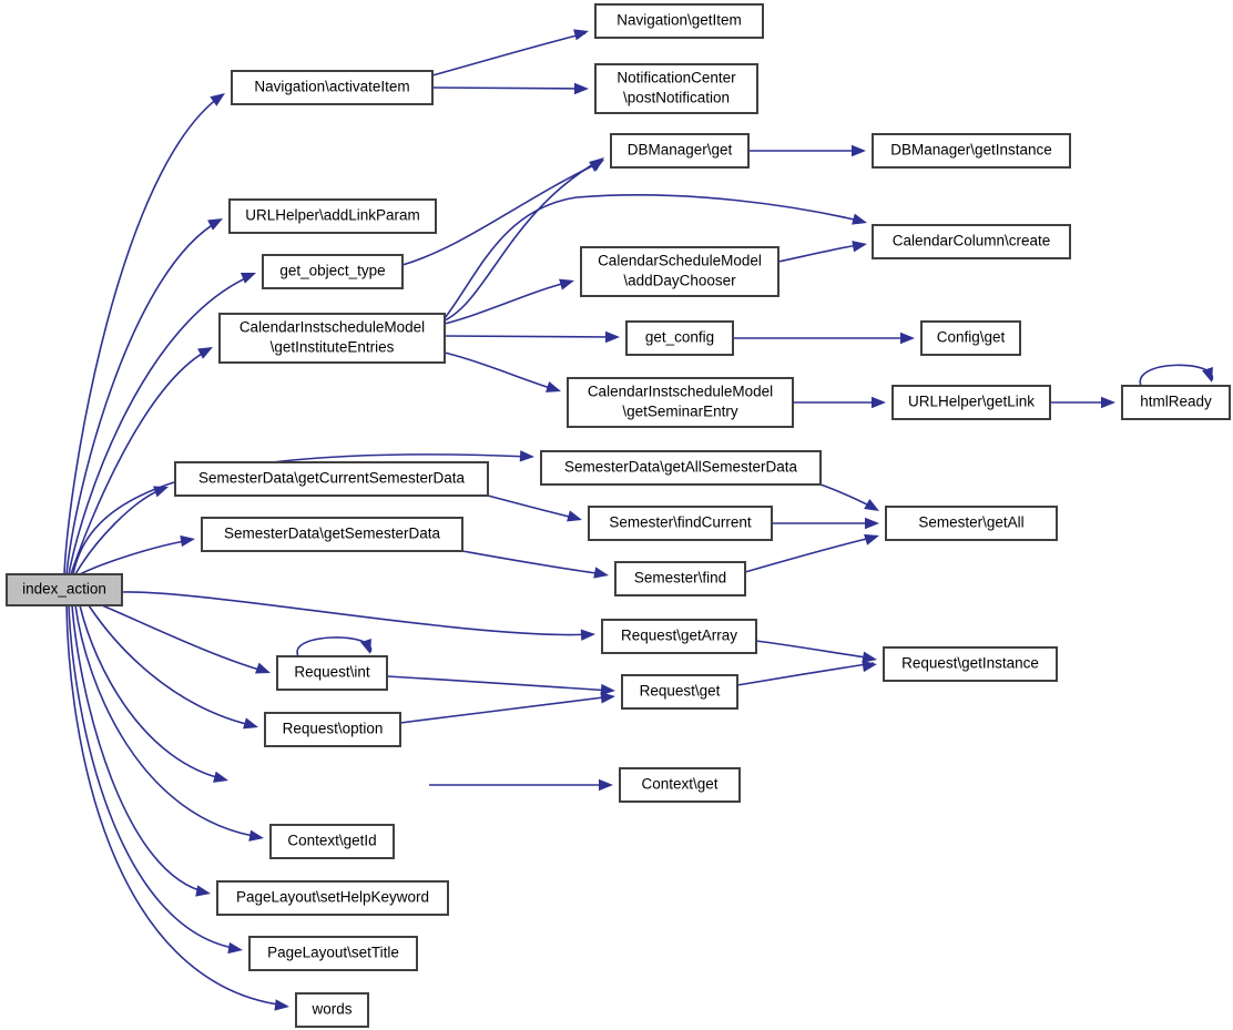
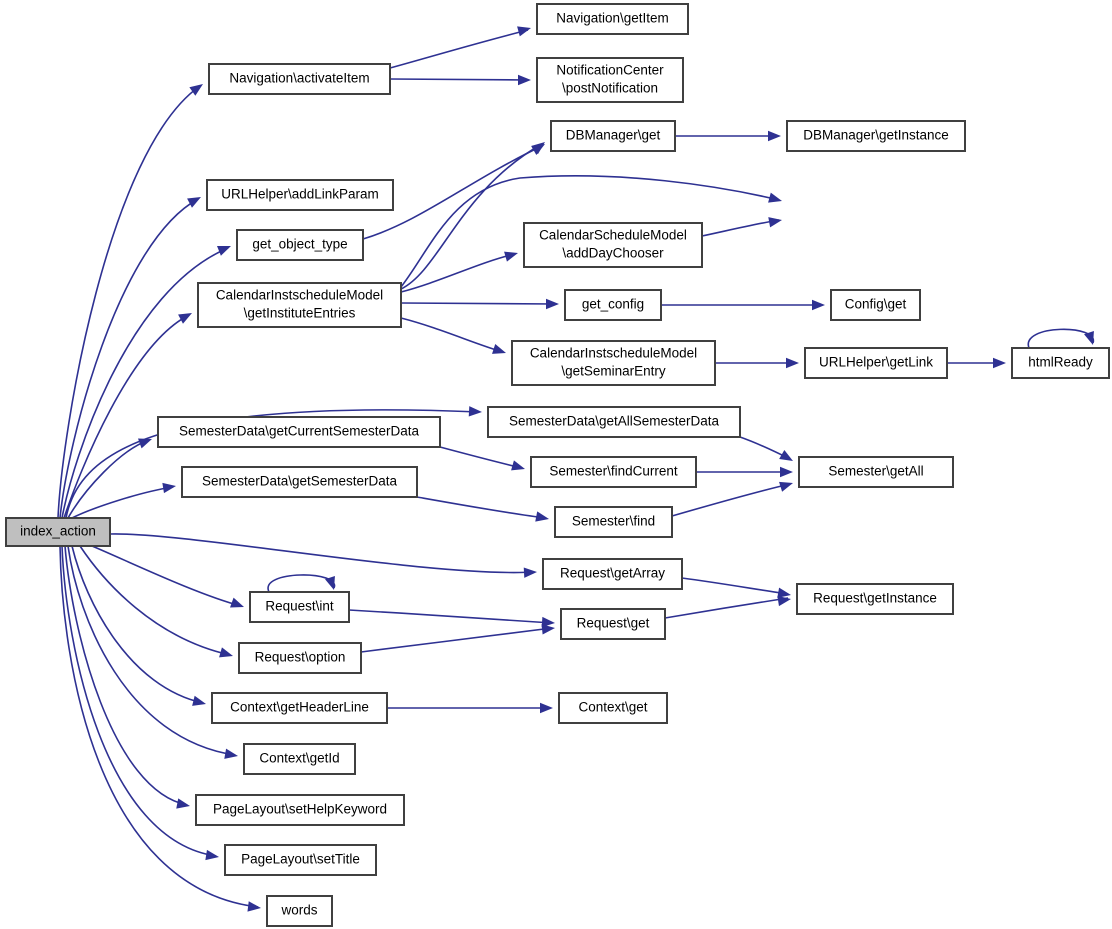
  Navigation\getItem
  Navigation\activateItem
  NotificationCenter
  \postNotification
  DBManager\get
  DBManager\getInstance
  URLHelper\addLinkParam
- CalendarColumn\create
  get_object_type
  CalendarScheduleModel
  \addDayChooser
  CalendarInstscheduleModel
  \getInstituteEntries
  get_config
  Config\get
  CalendarInstscheduleModel
  \getSeminarEntry
  URLHelper\getLink
  htmlReady
  SemesterData\getAllSemesterData
  SemesterData\getCurrentSemesterData
  Semester\findCurrent
  Semester\getAll
  SemesterData\getSemesterData
  Semester\find
  index_action
  Request\getArray
  Request\getInstance
  Request\int
  Request\get
  Request\option
+ Context\getHeaderLine
  Context\get
  Context\getId
  PageLayout\setHelpKeyword
  PageLayout\setTitle
  words
